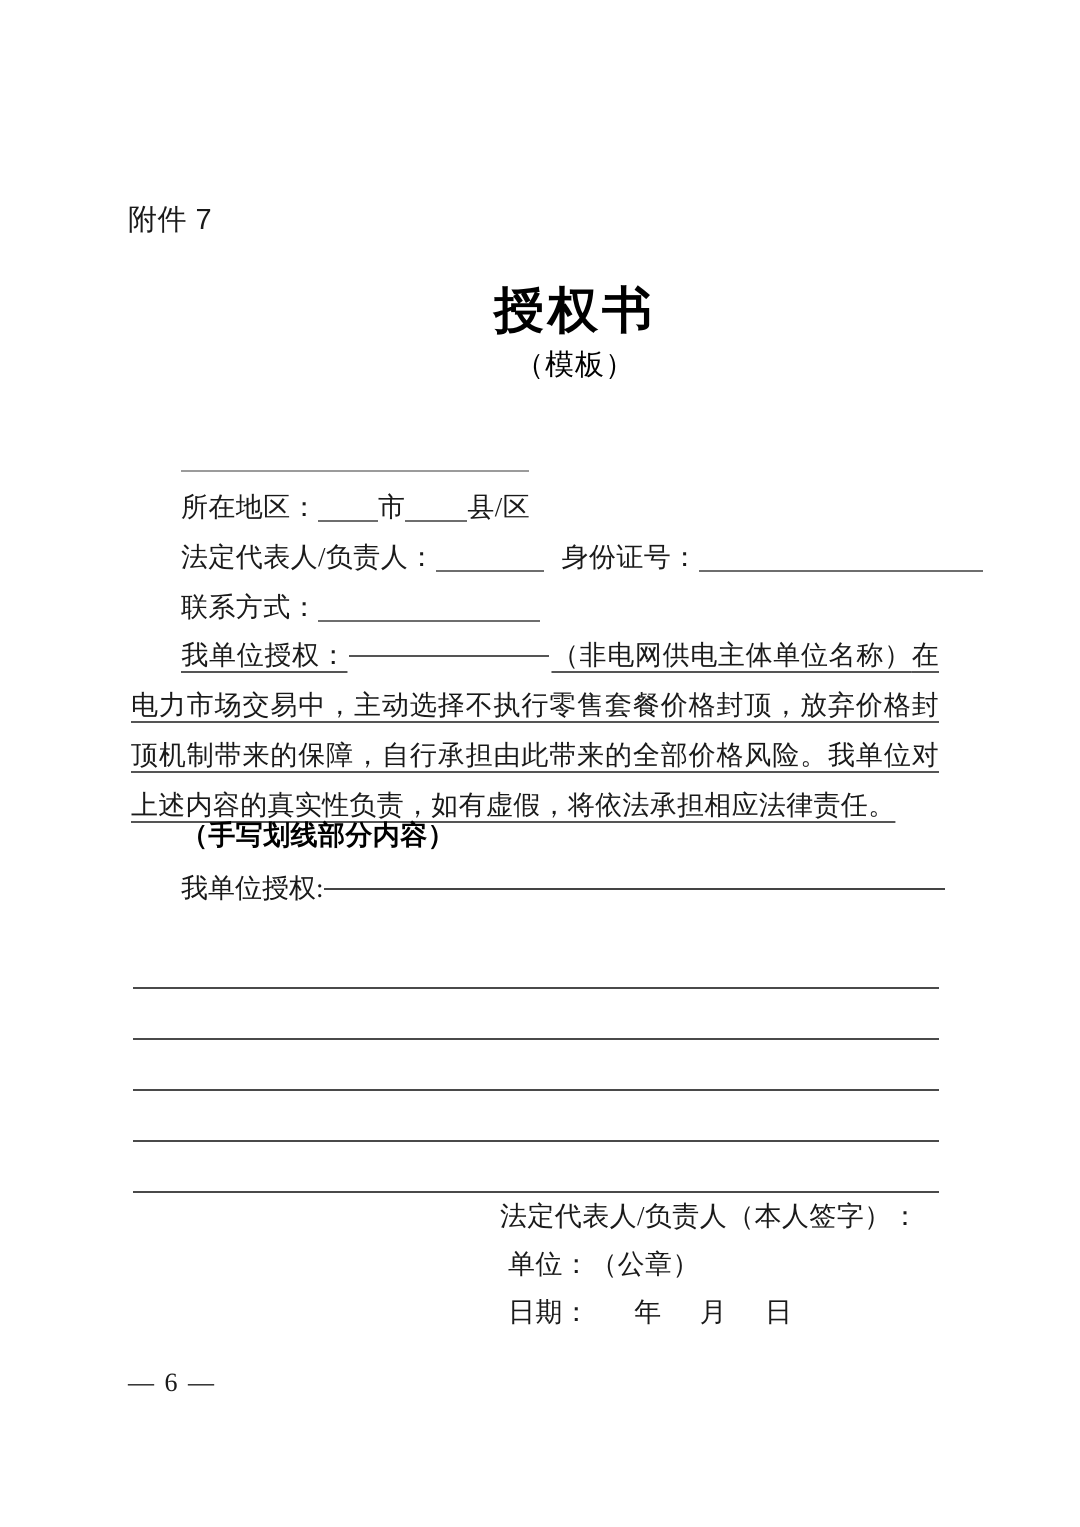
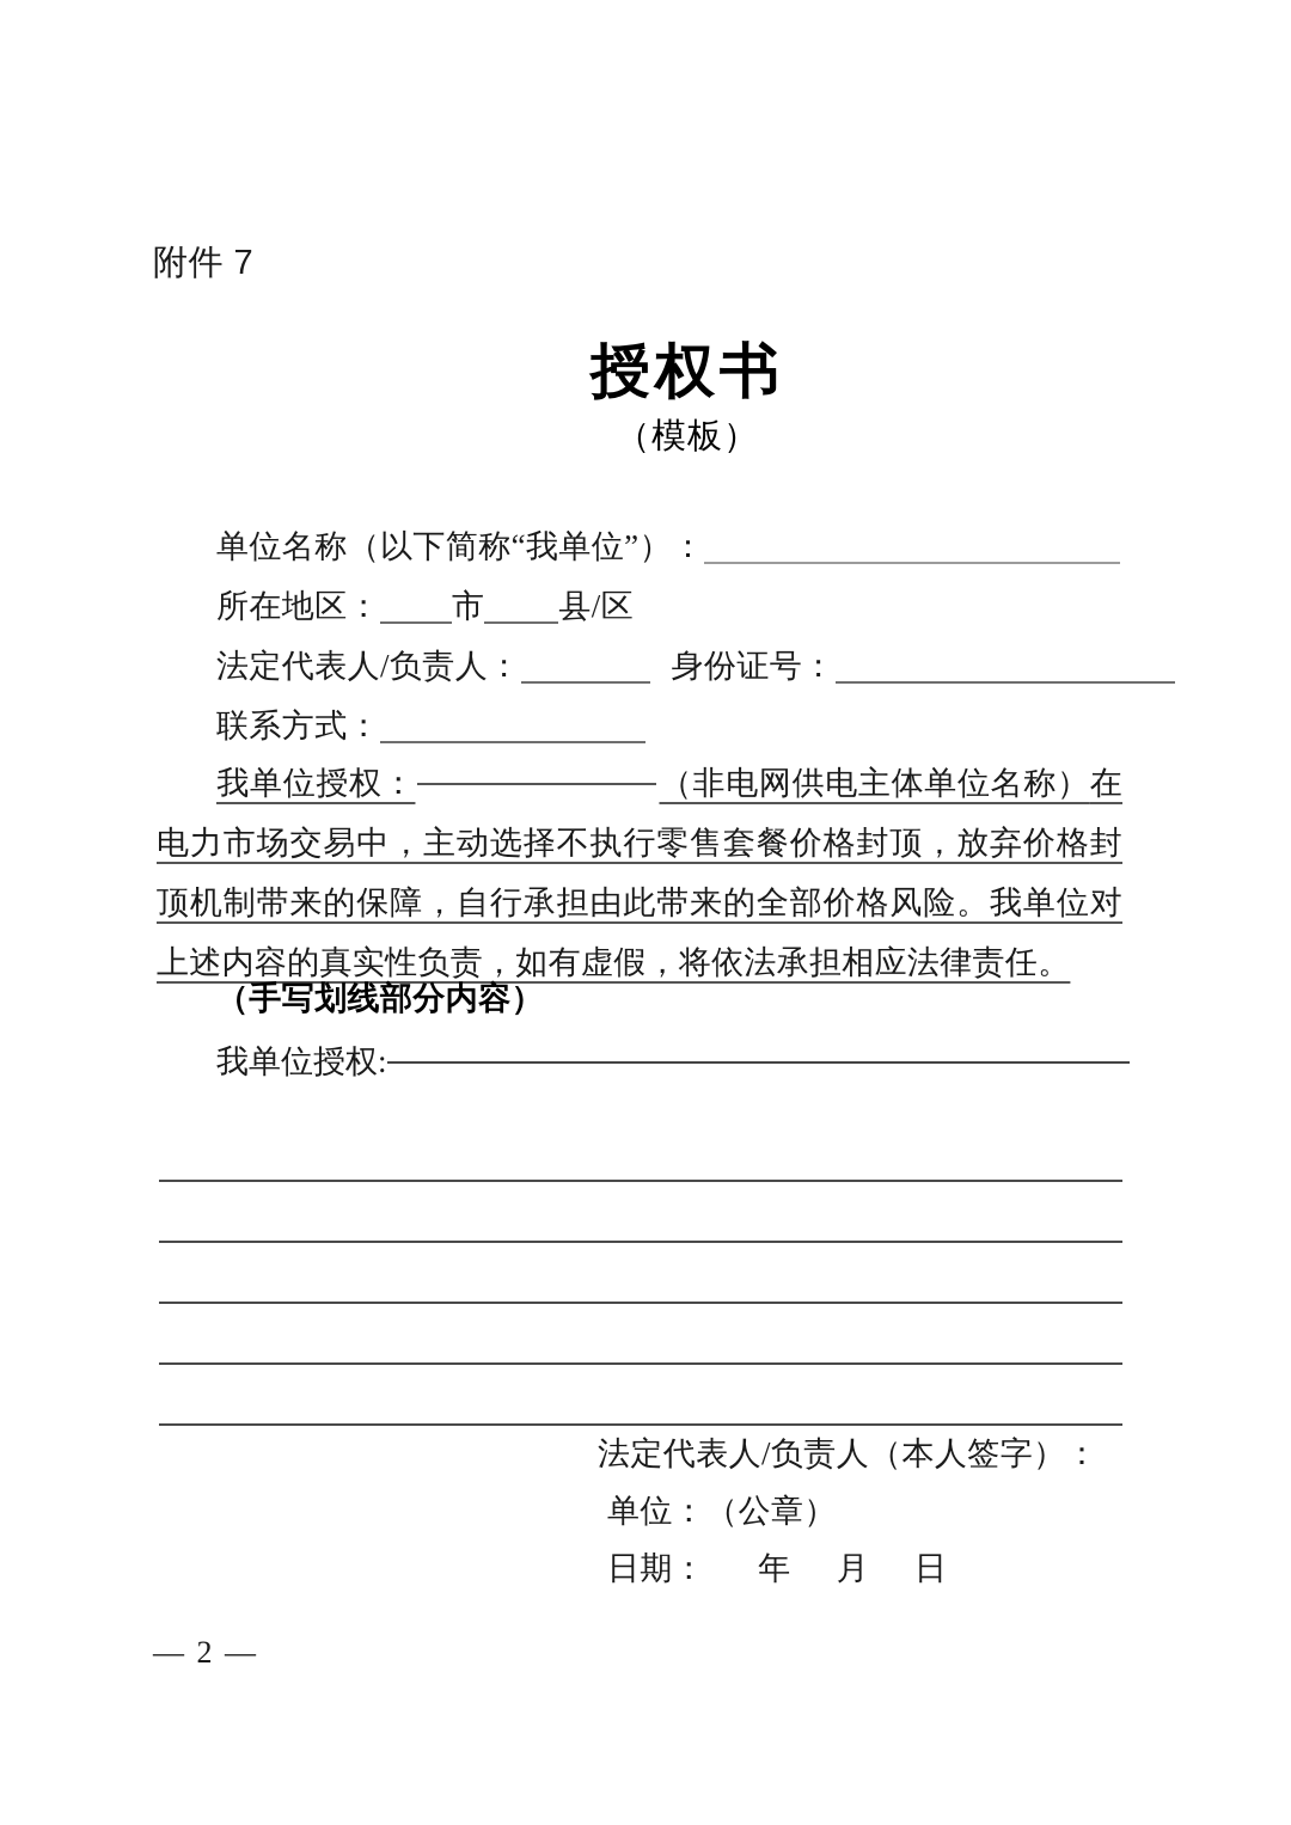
  附件 7
  授权书
  （模板）
+ 单位名称（以下简称“我单位”）：
  所在地区： 市 县/区
  法定代表人/负责人： 身份证号：
  联系方式：
  我单位授权： （非电网供电主体单位名称）在电力市场交易中，主动选择不执行零售套餐价格封顶，放弃价格封顶机制带来的保障，自行承担由此带来的全部价格风险。我单位对上述内容的真实性负责，如有虚假，将依法承担相应法律责任。
  （手写划线部分内容）
  我单位授权:
  法定代表人/负责人（本人签字）：
  单位：（公章）
  日期： 年 月 日
- — 6 —
+ — 2 —
